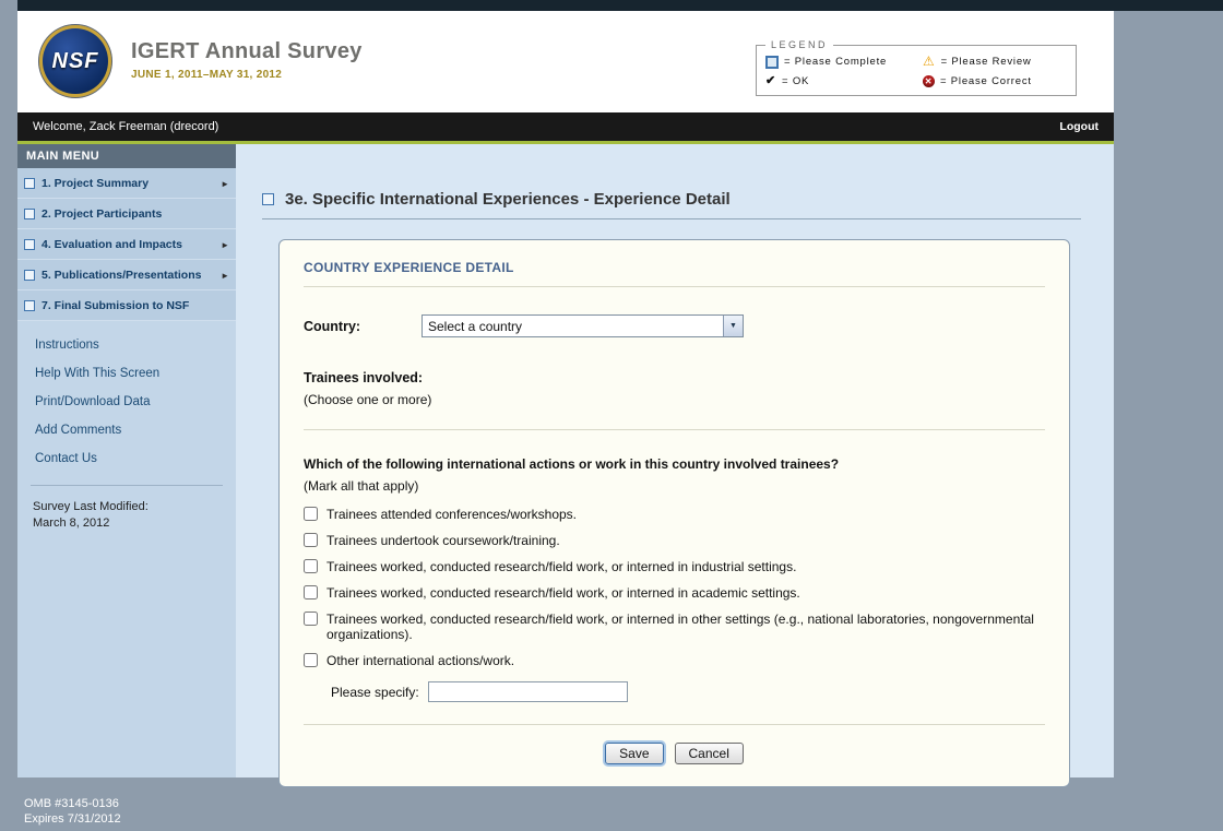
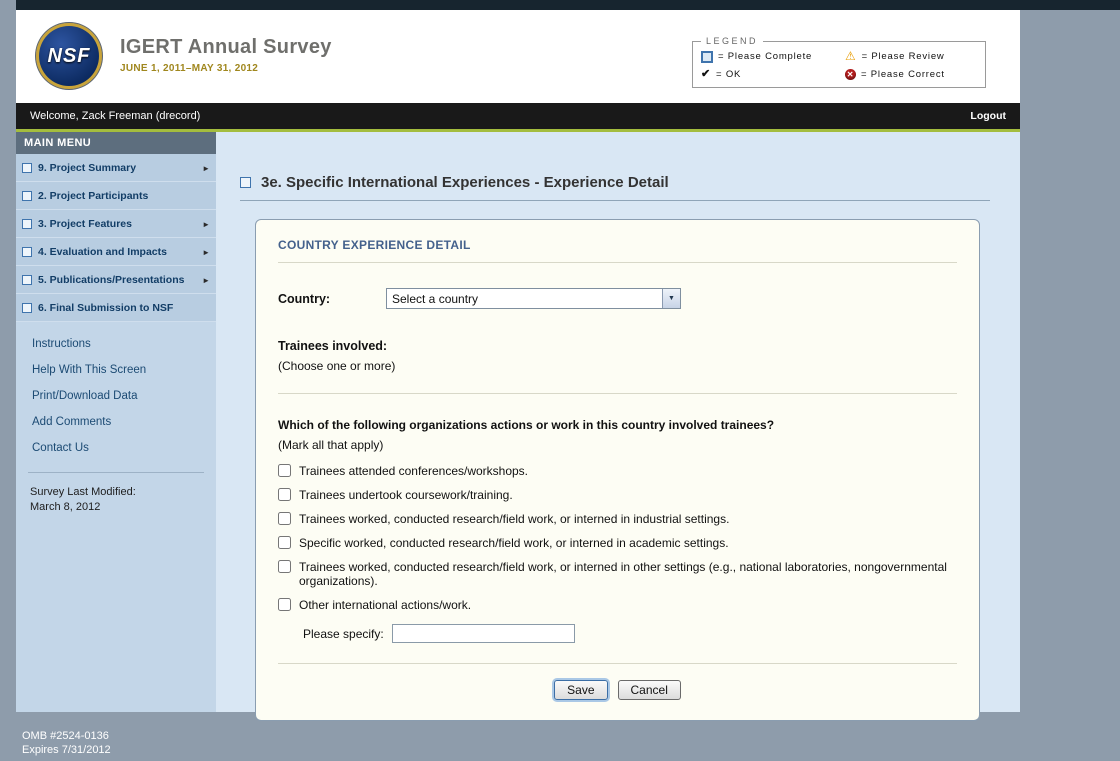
  NSF
  IGERT Annual Survey
  JUNE 1, 2011–MAY 31, 2012
  LEGEND
  = Please Complete
  = Please Review
  = OK
  = Please Correct
  Welcome, Zack Freeman (drecord)
  Logout
  MAIN MENU
- 1. Project Summary
+ 9. Project Summary
  2. Project Participants
+ 3. Project Features
  4. Evaluation and Impacts
  5. Publications/Presentations
- 7. Final Submission to NSF
+ 6. Final Submission to NSF
  Instructions
  Help With This Screen
  Print/Download Data
  Add Comments
  Contact Us
  Survey Last Modified:
  March 8, 2012
  3e. Specific International Experiences - Experience Detail
  COUNTRY EXPERIENCE DETAIL
  Country:
  Select a country
  Trainees involved:
  (Choose one or more)
- Which of the following international actions or work in this country involved trainees?
+ Which of the following organizations actions or work in this country involved trainees?
  (Mark all that apply)
  Trainees attended conferences/workshops.
  Trainees undertook coursework/training.
  Trainees worked, conducted research/field work, or interned in industrial settings.
- Trainees worked, conducted research/field work, or interned in academic settings.
+ Specific worked, conducted research/field work, or interned in academic settings.
  Trainees worked, conducted research/field work, or interned in other settings (e.g., national laboratories, nongovernmental organizations).
  Other international actions/work.
  Please specify:
  Save
  Cancel
- OMB #3145-0136
+ OMB #2524-0136
  Expires 7/31/2012
